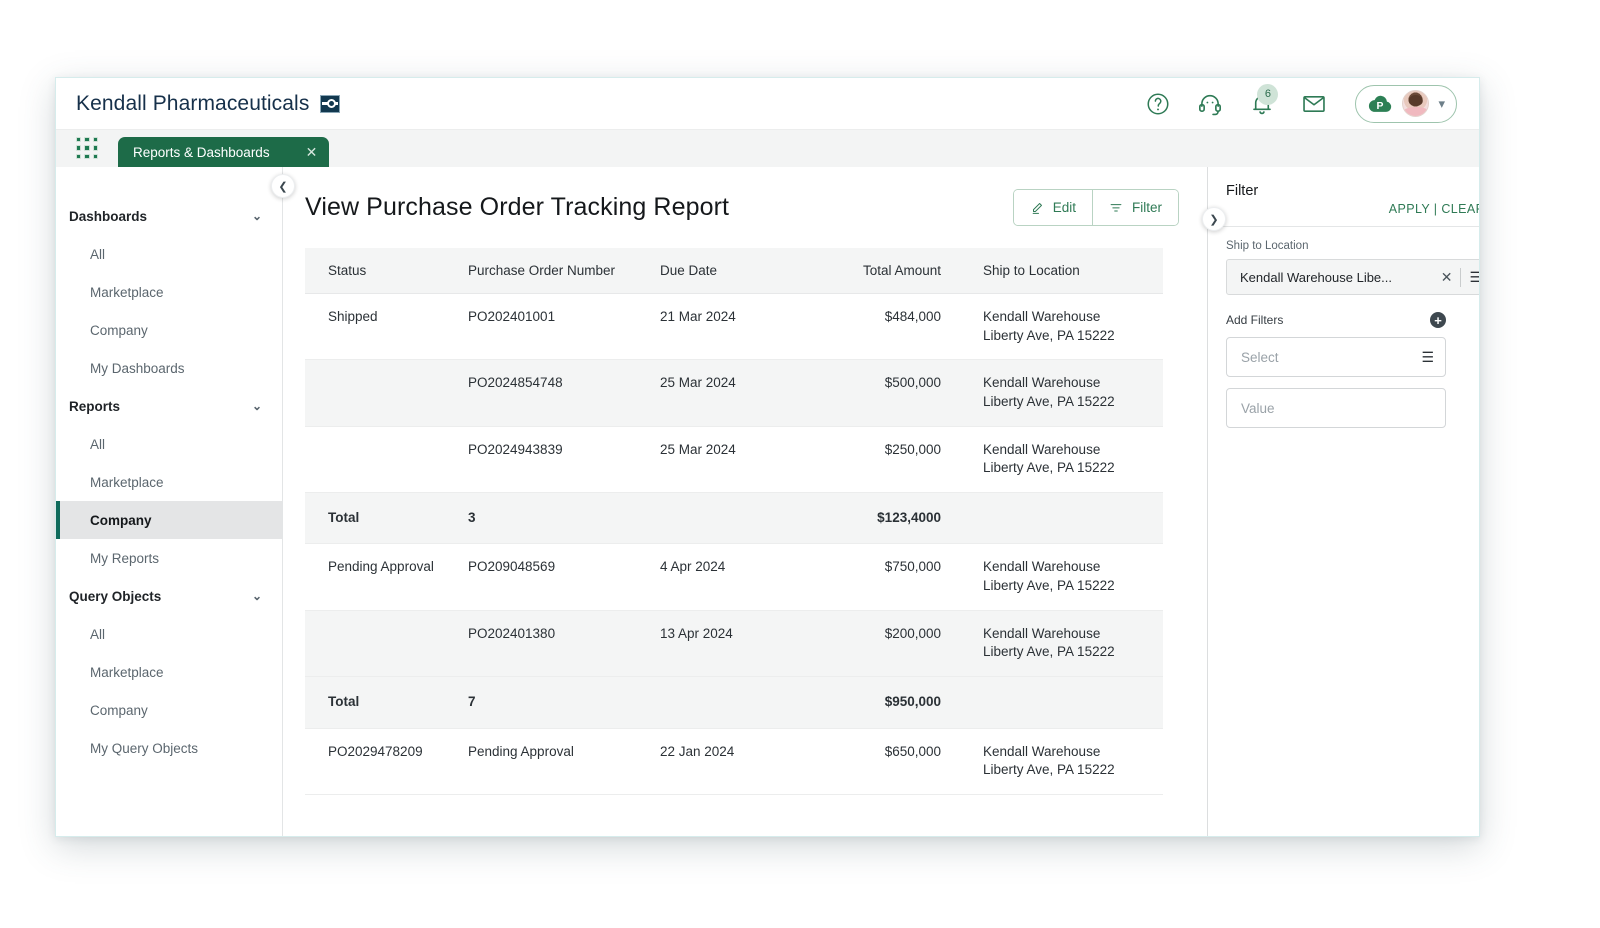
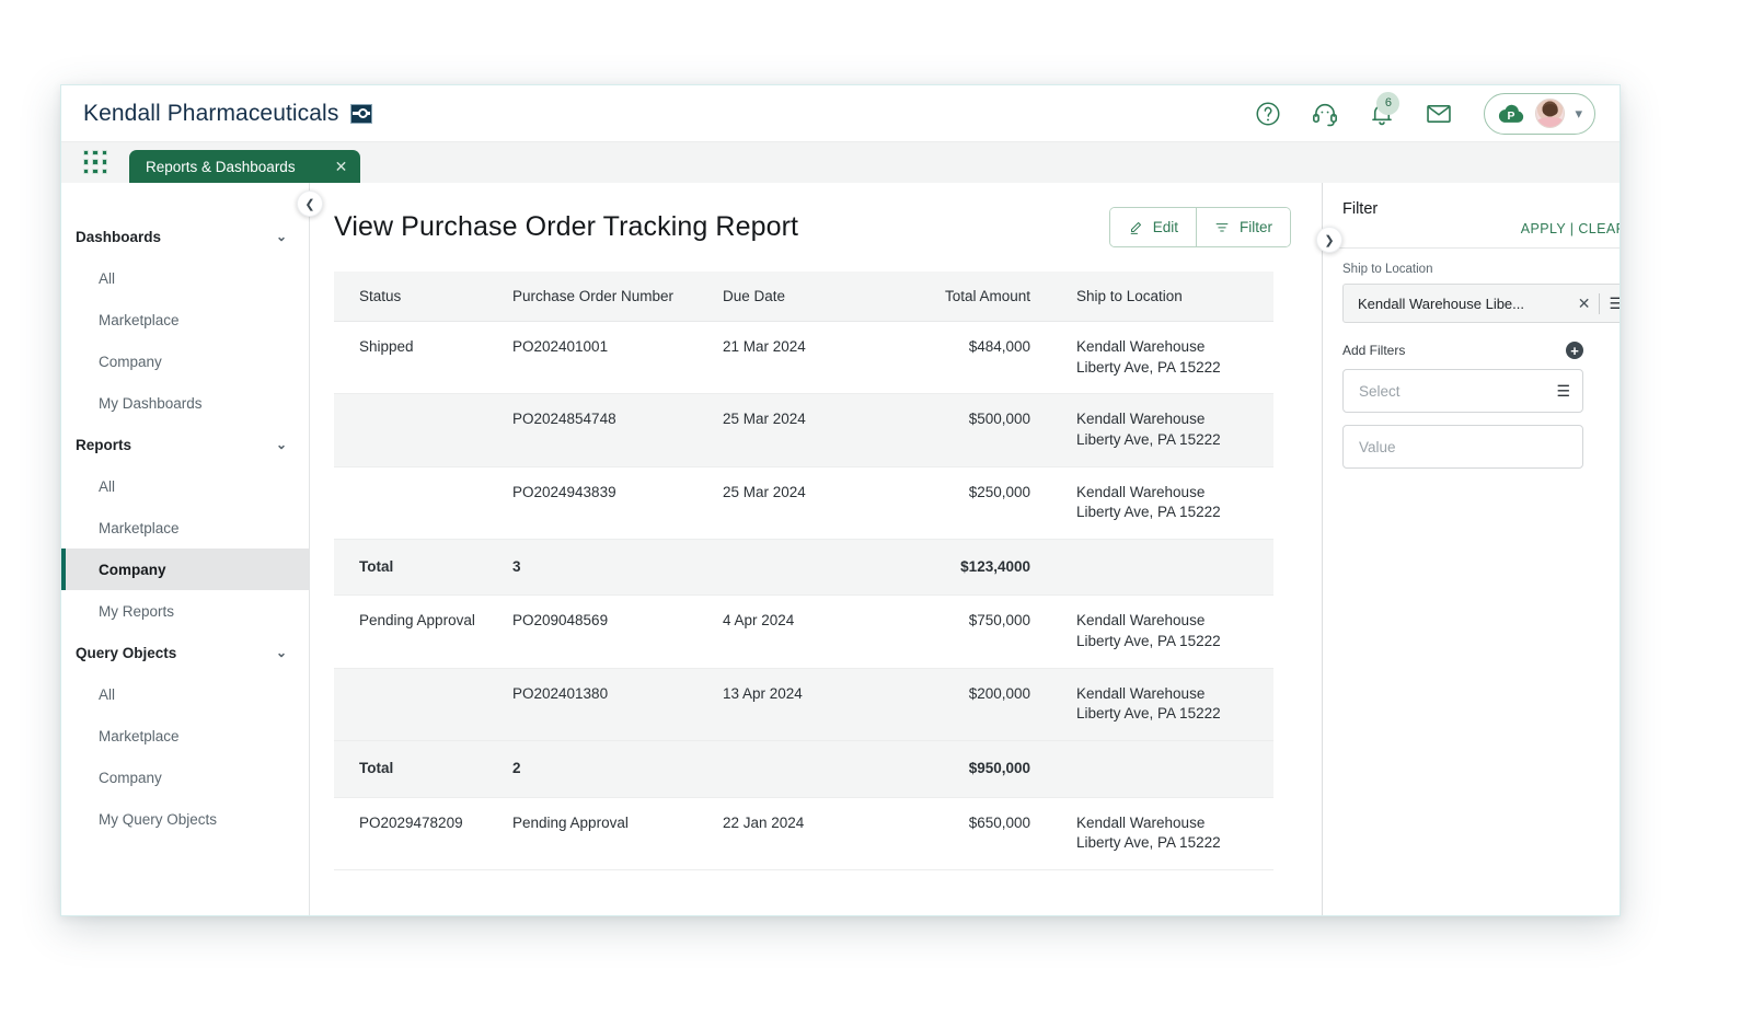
  Kendall Pharmaceuticals
  6
  P
  ▾
  Reports & Dashboards
  ✕
  Dashboards
  ⌄
  All
  Marketplace
  Company
  My Dashboards
  Reports
  ⌄
  All
  Marketplace
  Company
  My Reports
  Query Objects
  ⌄
  All
  Marketplace
  Company
  My Query Objects
  View Purchase Order Tracking Report
  Edit
  Filter
  Status	Purchase Order Number	Due Date	Total Amount	Ship to Location
  Shipped	PO202401001	21 Mar 2024	$484,000	Kendall WarehouseLiberty Ave, PA 15222
  	PO2024854748	25 Mar 2024	$500,000	Kendall WarehouseLiberty Ave, PA 15222
  	PO2024943839	25 Mar 2024	$250,000	Kendall WarehouseLiberty Ave, PA 15222
  Total	3		$123,4000
  Pending Approval	PO209048569	4 Apr 2024	$750,000	Kendall WarehouseLiberty Ave, PA 15222
  	PO202401380	13 Apr 2024	$200,000	Kendall WarehouseLiberty Ave, PA 15222
- Total	7		$950,000
+ Total	2		$950,000
  PO2029478209	Pending Approval	22 Jan 2024	$650,000	Kendall WarehouseLiberty Ave, PA 15222
  Filter
  APPLY | CLEA
  Ship to Location
  Kendall Warehouse Libe...
  ✕
  ☰
  Add Filters
  +
  Select
  ☰
  Value
  ❮
  ❯
